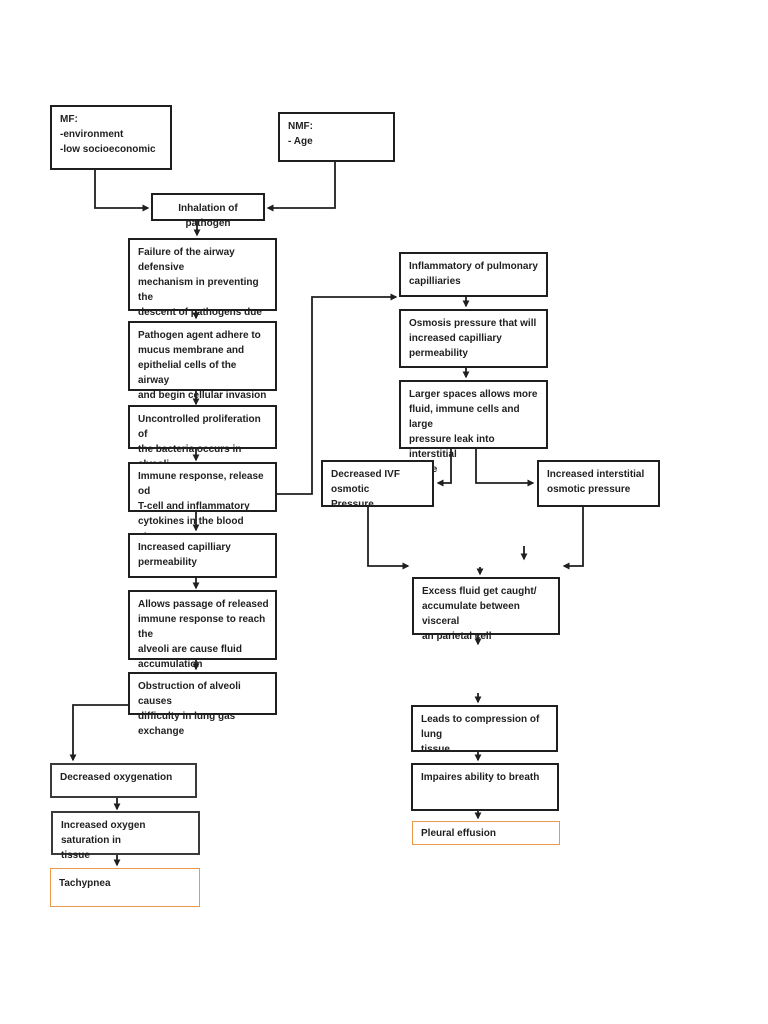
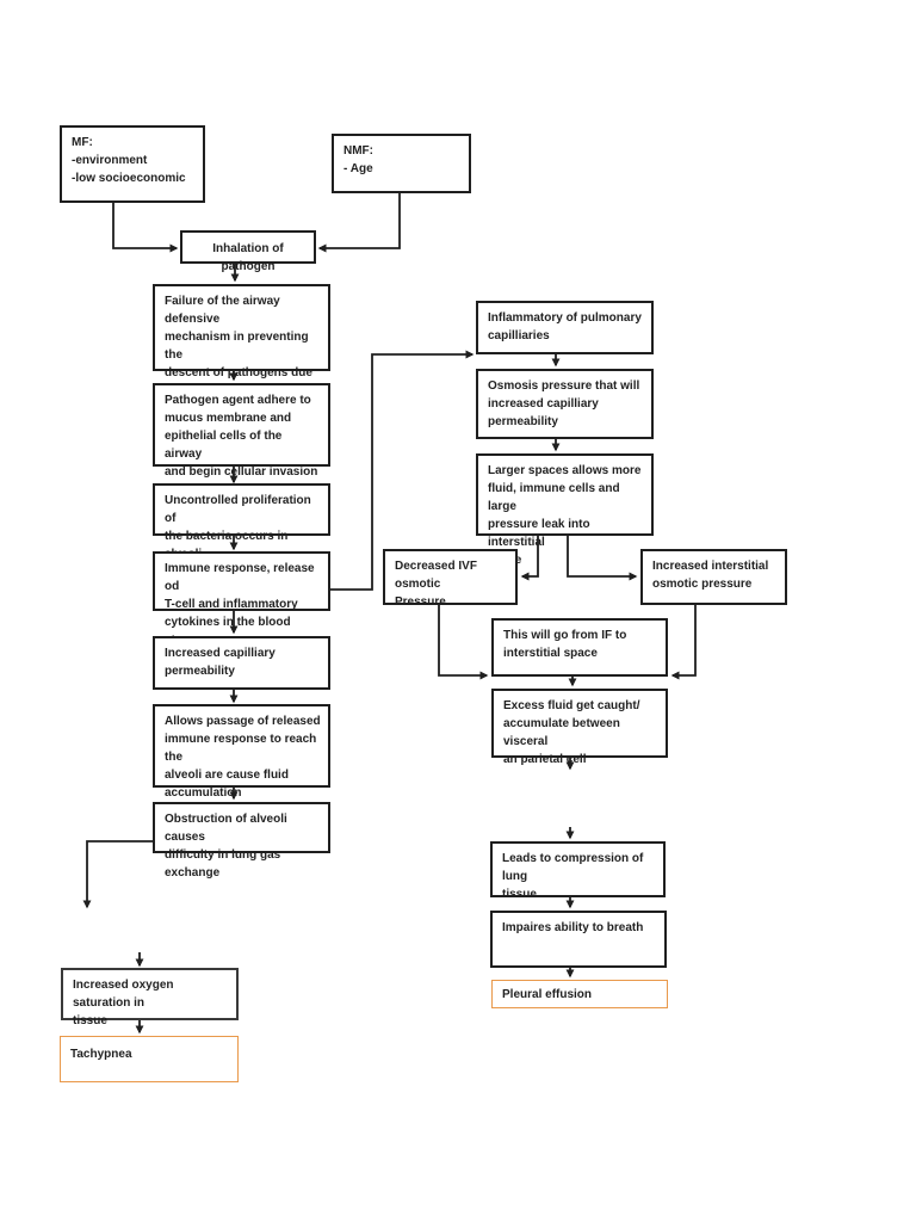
  MF:
  -environment
  -low socioeconomic
  NMF:
  - Age
  Inhalation of pathogen
  Failure of the airway defensive
  mechanism in preventing the
  descent of pathogens due
  Pathogen agent adhere to
  mucus membrane and
  epithelial cells of the airway
  and begin cellular invasion
  Uncontrolled proliferation of
  the bacteria occurs in
  Immune response, release od
  T-cell and inflammatory
  cytokines in the blood
  Increased capilliary
  permeability
  Allows passage of released
  immune response to reach the
  alveoli are cause fluid
  accumulation
  Obstruction of alveoli causes
  difficulty in lung gas exchange
- Decreased oxygenation
  Increased oxygen saturation in
  tissue
  Tachypnea
  Inflammatory of pulmonary
  capilliaries
  Osmosis pressure that will
  increased capilliary
  permeability
  Larger spaces allows more
  fluid, immune cells and large
  pressure leak into interstitial
  Decreased IVF osmotic
  Pressure
  Increased interstitial
  osmotic pressure
+ This will go from IF to
+ interstitial space
  Excess fluid get caught/
  accumulate between visceral
  an parietal cell
  Leads to compression of lung
  tissue.
  Impaires ability to breath
  Pleural effusion
